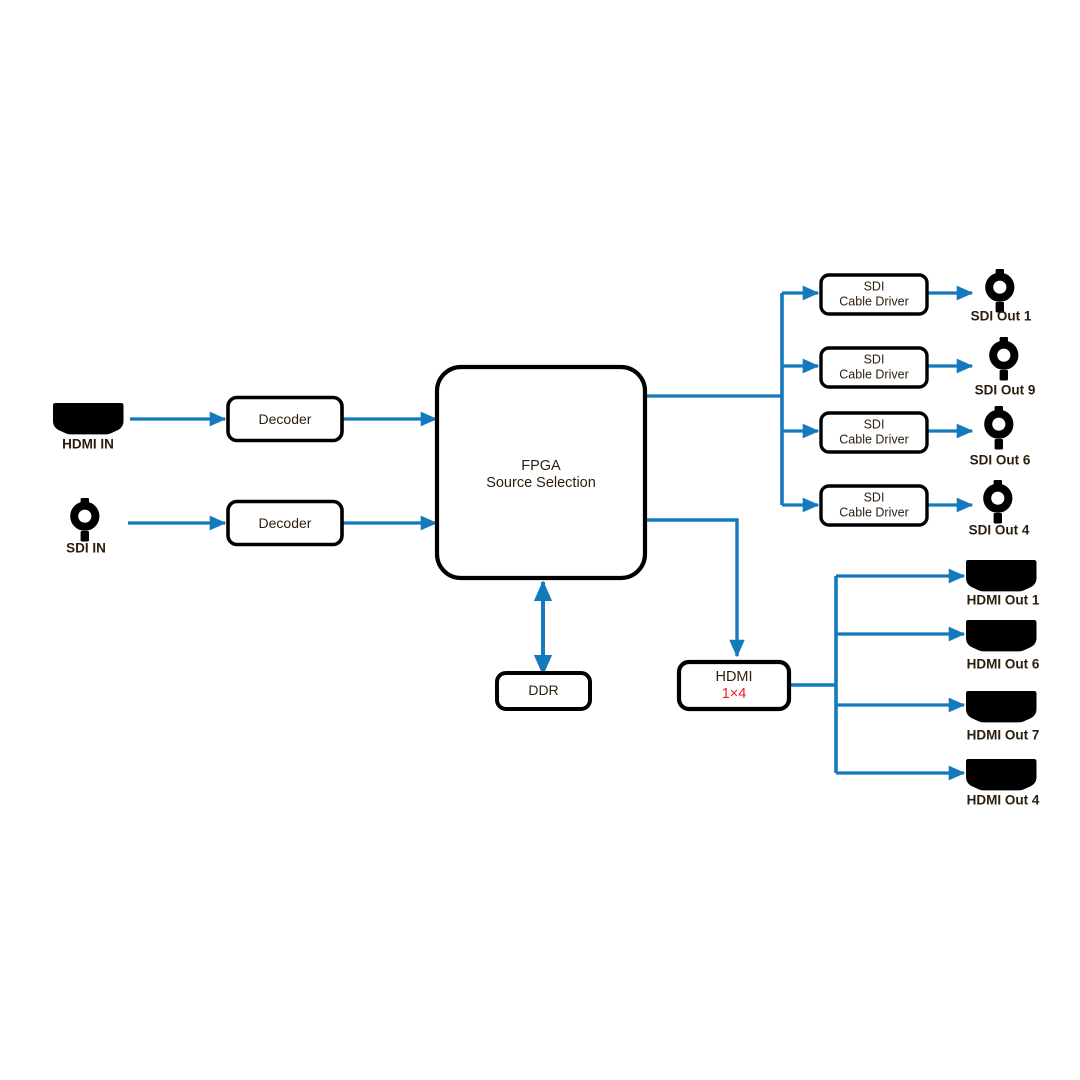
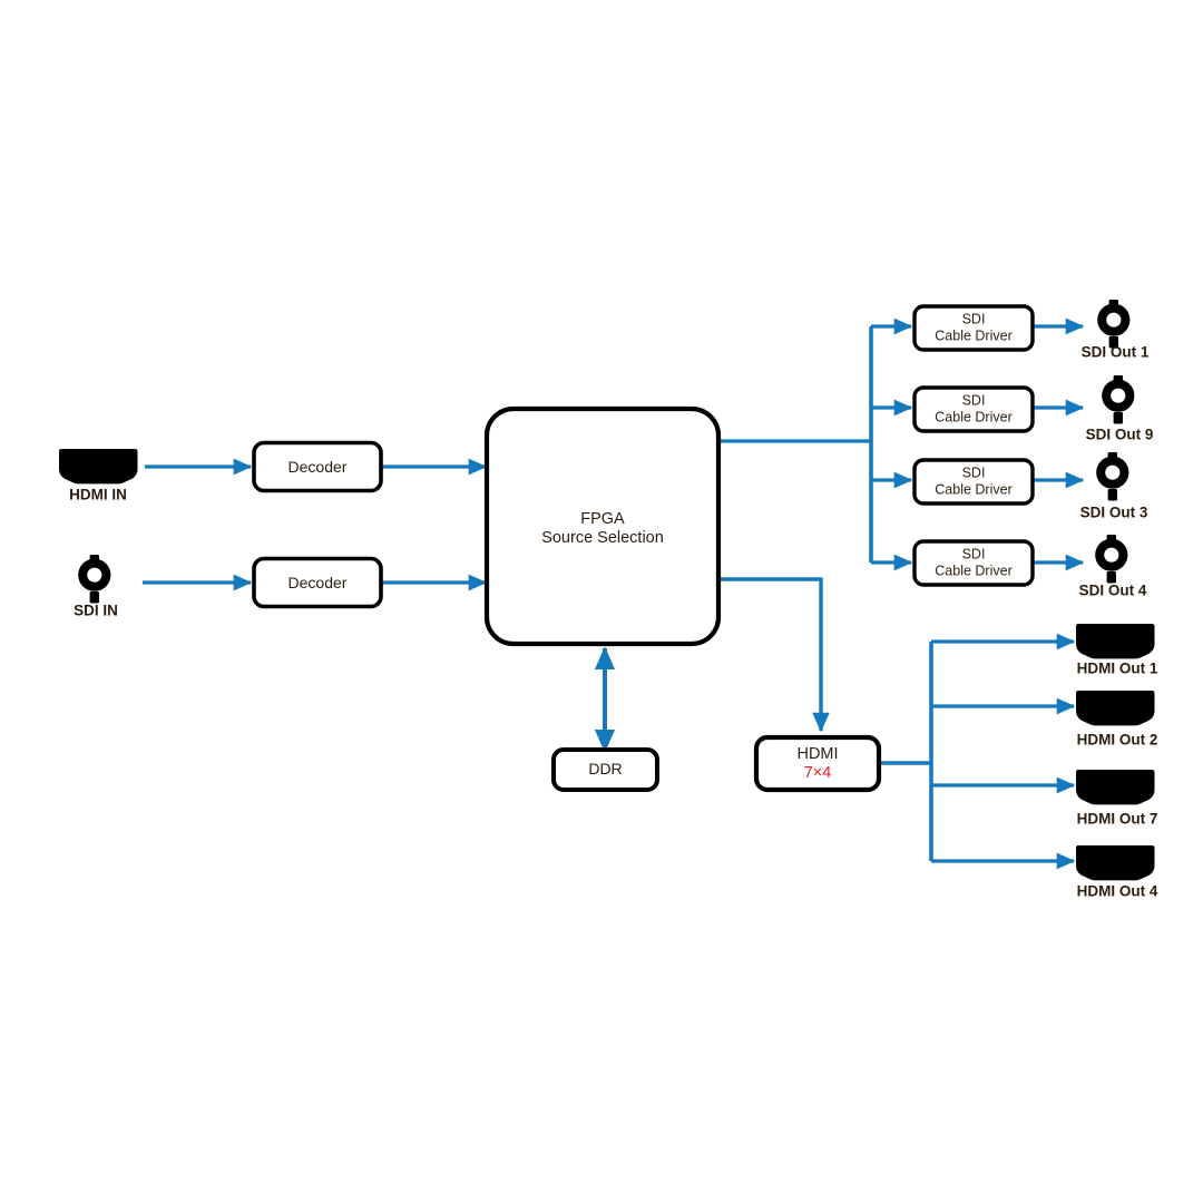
  HDMI IN
  SDI IN
  Decoder
  Decoder
  FPGA
  Source Selection
  DDR
  HDMI
- 1×4
+ 7×4
  SDI
  Cable Driver
  SDI
  Cable Driver
  SDI
  Cable Driver
  SDI
  Cable Driver
  SDI Out 1
  SDI Out 9
- SDI Out 6
+ SDI Out 3
  SDI Out 4
  HDMI Out 1
- HDMI Out 6
+ HDMI Out 2
  HDMI Out 7
  HDMI Out 4
